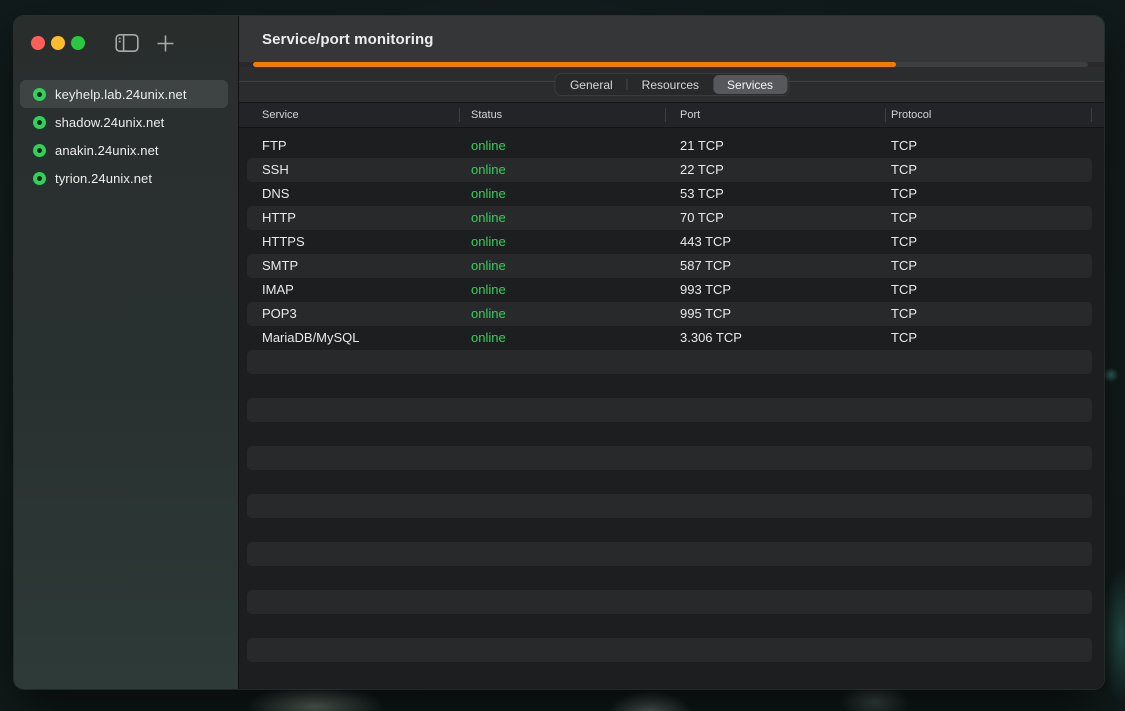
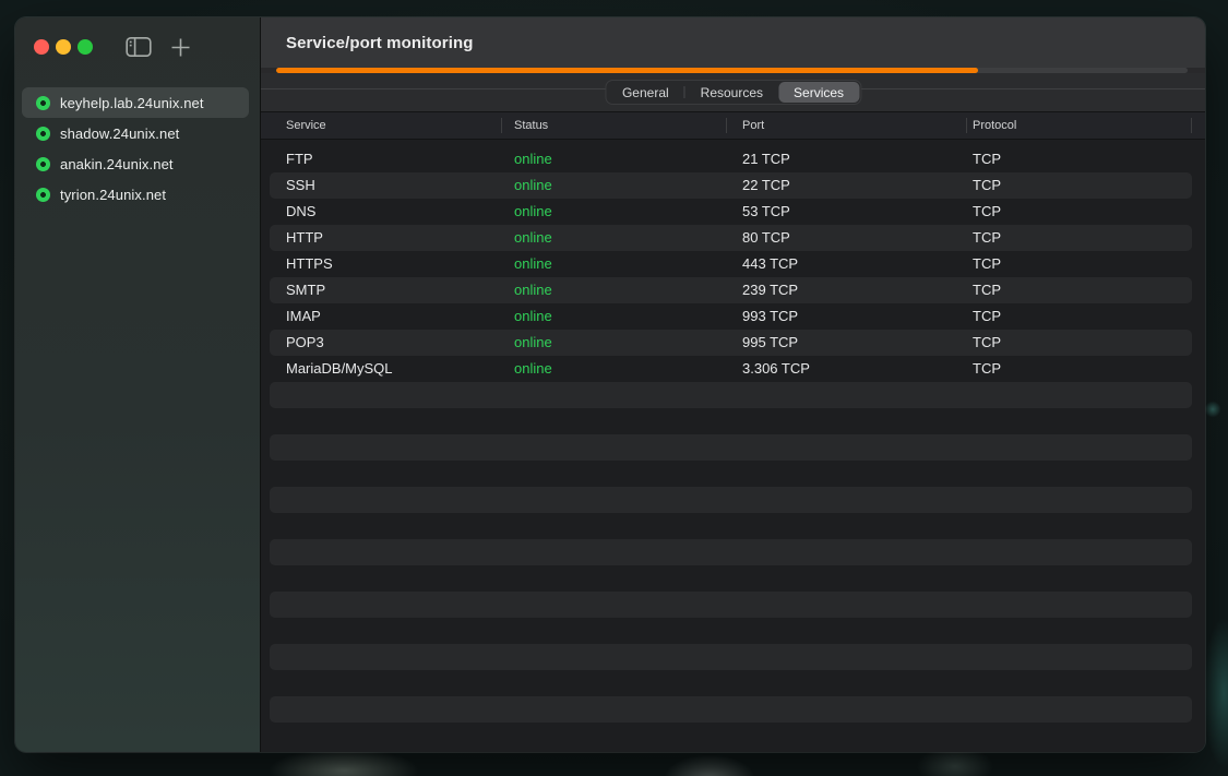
  keyhelp.lab.24unix.net
  shadow.24unix.net
  anakin.24unix.net
  tyrion.24unix.net
  Service/port monitoring
  General
  Resources
  Services
  Service
  Status
  Port
  Protocol
  FTP
  online
  21 TCP
  TCP
  SSH
  online
  22 TCP
  TCP
  DNS
  online
  53 TCP
  TCP
  HTTP
  online
- 70 TCP
+ 80 TCP
  TCP
  HTTPS
  online
  443 TCP
  TCP
  SMTP
  online
- 587 TCP
+ 239 TCP
  TCP
  IMAP
  online
  993 TCP
  TCP
  POP3
  online
  995 TCP
  TCP
  MariaDB/MySQL
  online
  3.306 TCP
  TCP
